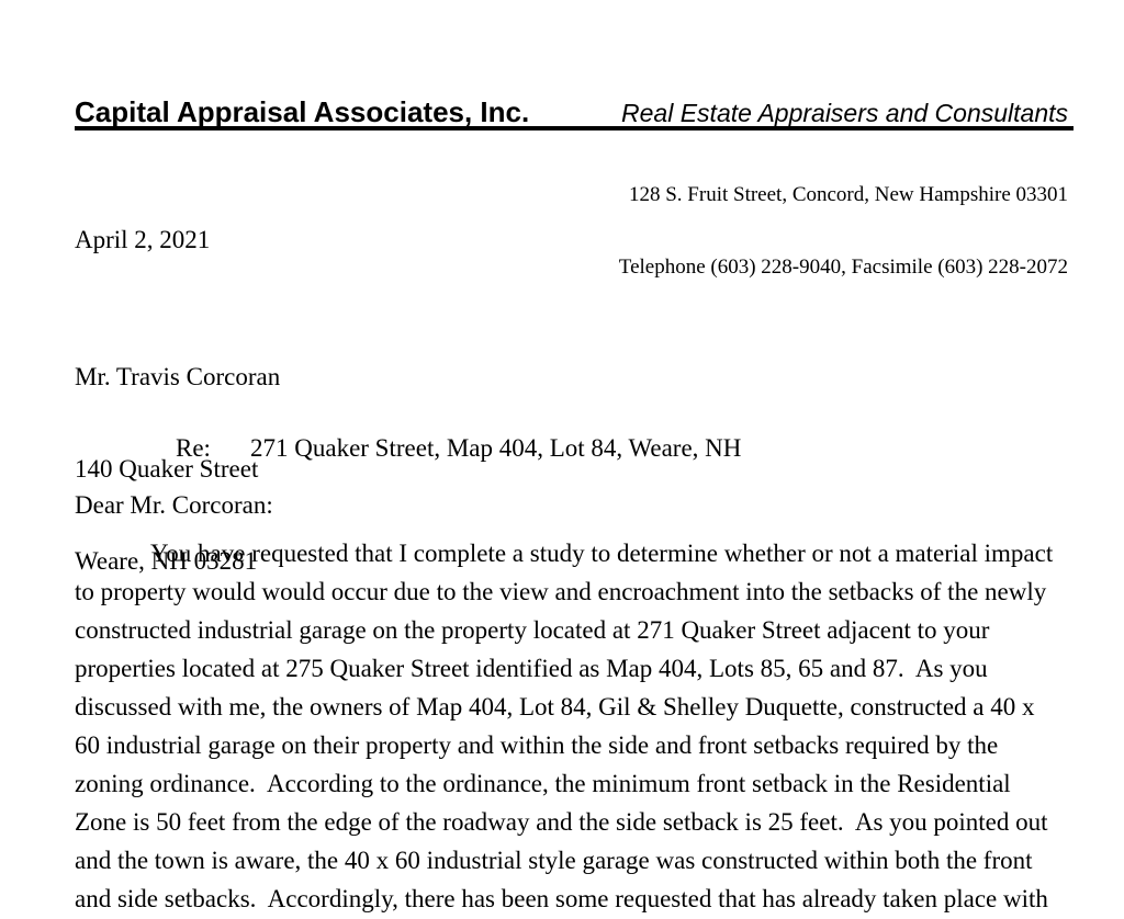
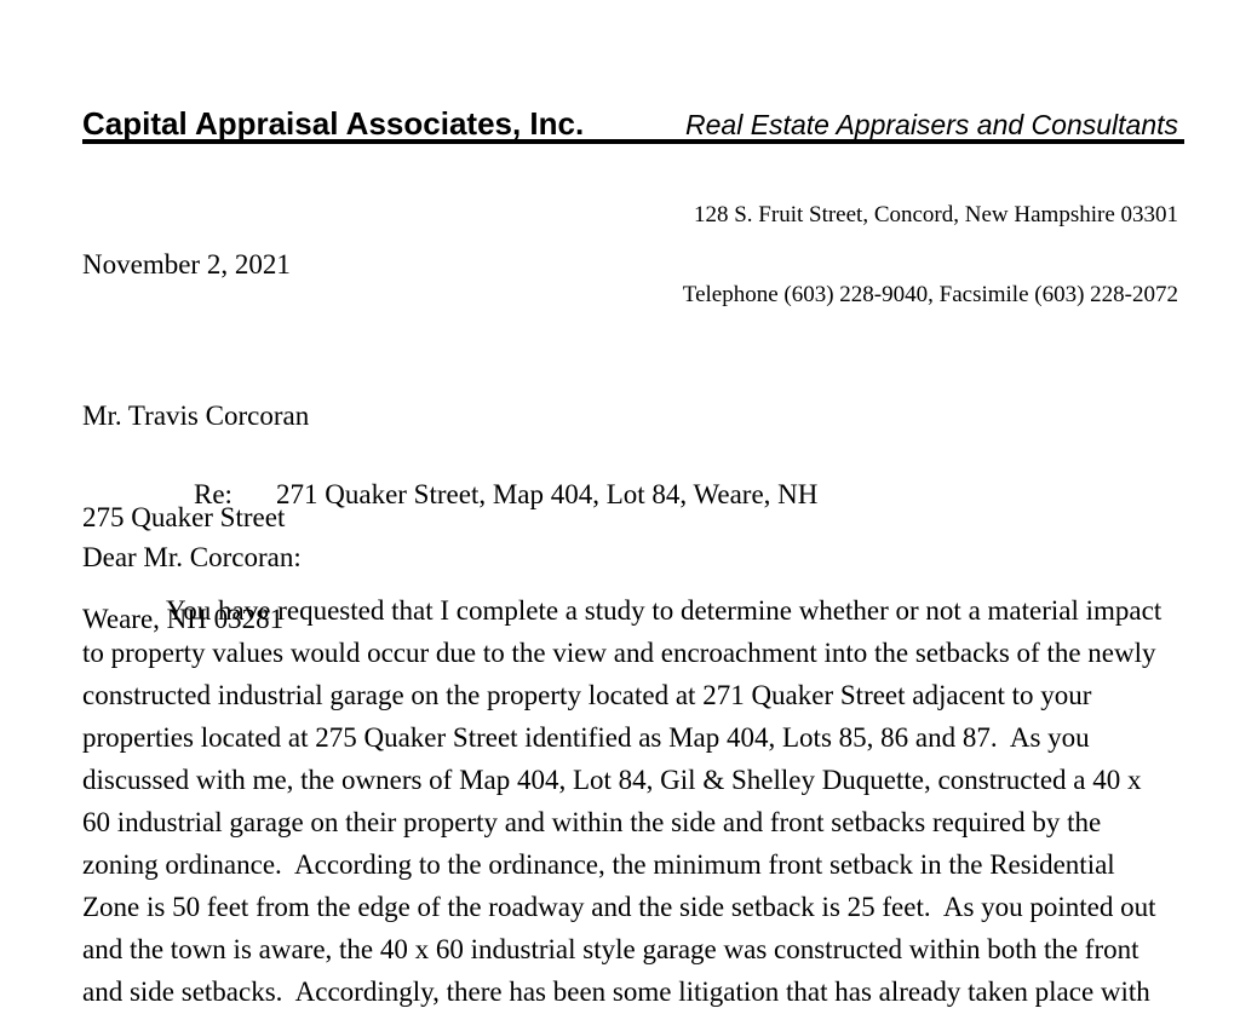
  Capital Appraisal Associates, Inc.
  Real Estate Appraisers and Consultants
  128 S. Fruit Street, Concord, New Hampshire 03301
  Telephone (603) 228-9040, Facsimile (603) 228-2072
- April 2, 2021
+ November 2, 2021
  Mr. Travis Corcoran
- 140 Quaker Street
+ 275 Quaker Street
  Weare, NH 03281
  Re: 271 Quaker Street, Map 404, Lot 84, Weare, NH
  Dear Mr. Corcoran:
  You have requested that I complete a study to determine whether or not a material impact
- to property would would occur due to the view and encroachment into the setbacks of the newly
+ to property values would occur due to the view and encroachment into the setbacks of the newly
  constructed industrial garage on the property located at 271 Quaker Street adjacent to your
- properties located at 275 Quaker Street identified as Map 404, Lots 85, 65 and 87. As you
+ properties located at 275 Quaker Street identified as Map 404, Lots 85, 86 and 87. As you
  discussed with me, the owners of Map 404, Lot 84, Gil & Shelley Duquette, constructed a 40 x
  60 industrial garage on their property and within the side and front setbacks required by the
  zoning ordinance. According to the ordinance, the minimum front setback in the Residential
  Zone is 50 feet from the edge of the roadway and the side setback is 25 feet. As you pointed out
  and the town is aware, the 40 x 60 industrial style garage was constructed within both the front
- and side setbacks. Accordingly, there has been some requested that has already taken place with
+ and side setbacks. Accordingly, there has been some litigation that has already taken place with
